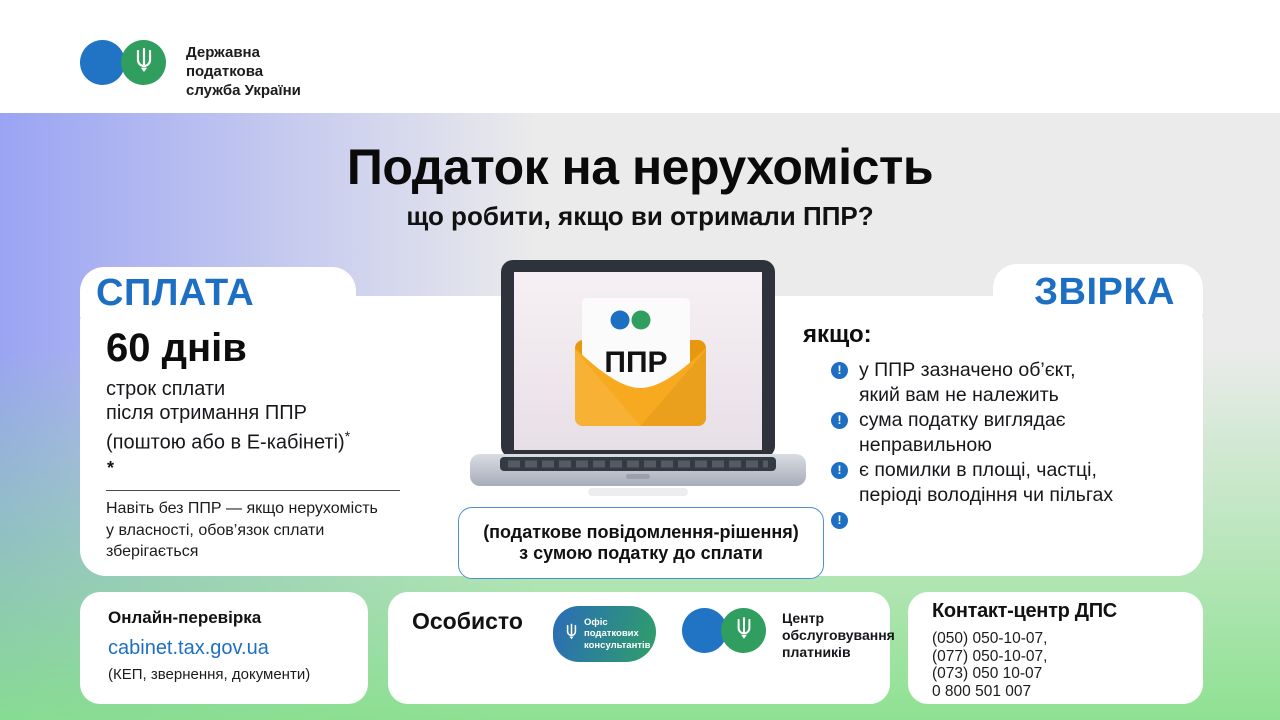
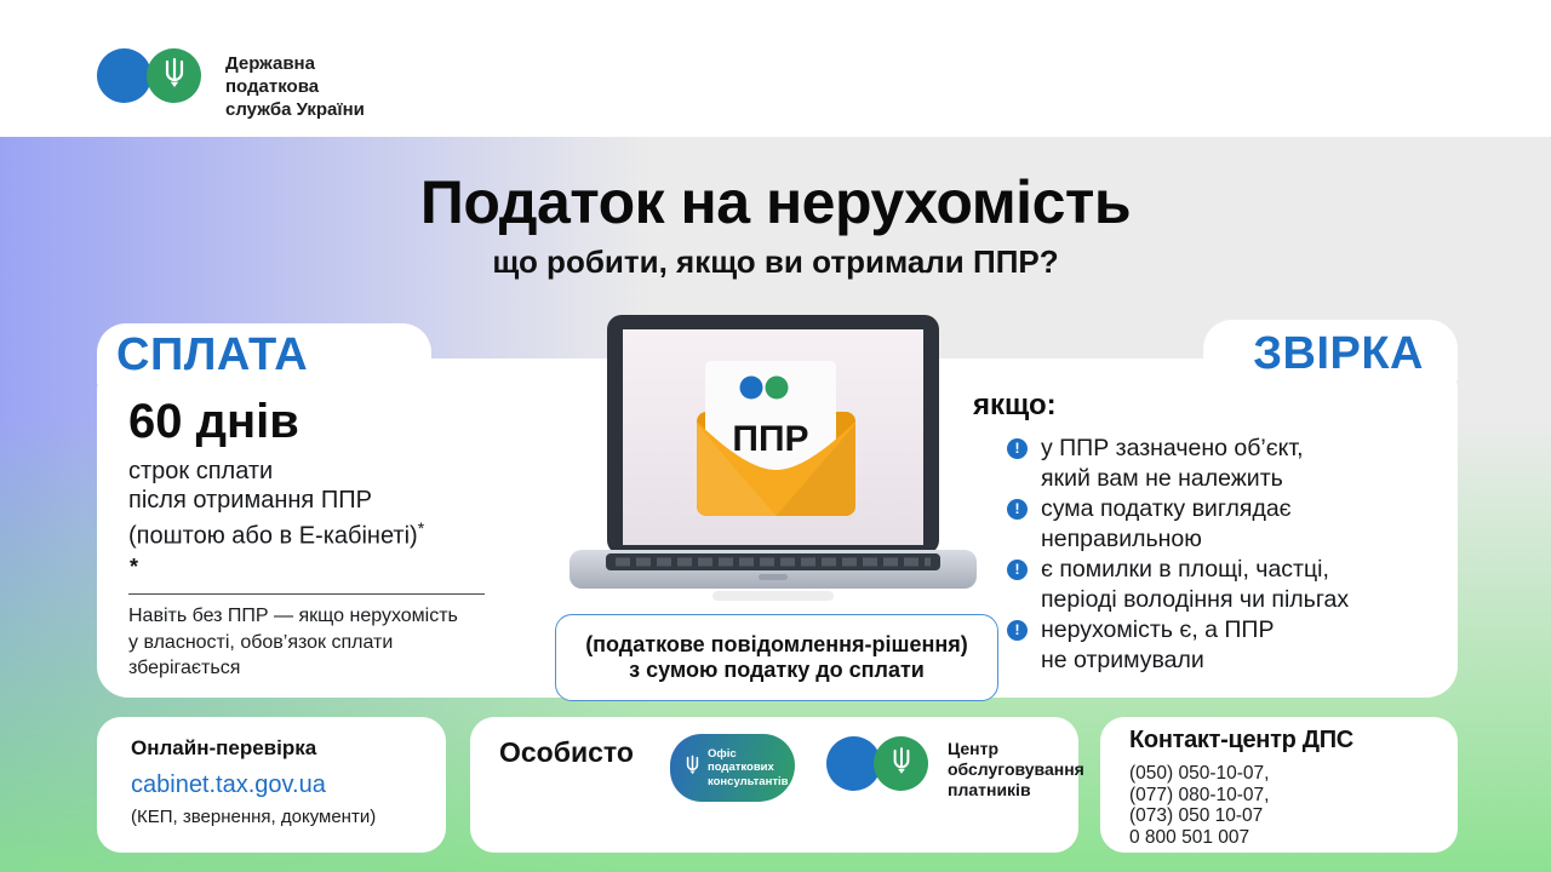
  Державна
  податкова
  служба України
  Податок на нерухомість
  що робити, якщо ви отримали ППР?
  СПЛАТА
  ЗВІРКА
  60 днів
  строк сплати
  після отримання ППР
  (поштою або в Е-кабінеті)*
  *
  Навіть без ППР — якщо нерухомість
  у власності, обов’язок сплати
  зберігається
  ППР
  (податкове повідомлення-рішення)
  з сумою податку до сплати
  якщо:
  !
  у ППР зазначено об’єкт,
  який вам не належить
  !
  сума податку виглядає
  неправильною
  !
  є помилки в площі, частці,
  періоді володіння чи пільгах
  !
+ нерухомість є, а ППР
+ не отримували
  Онлайн-перевірка
  cabinet.tax.gov.ua
  (КЕП, звернення, документи)
  Особисто
  Офіс
  податкових
  консультантів
  Центр
  обслуговування
  платників
  Контакт-центр ДПС
  (050) 050-10-07,
- (077) 050-10-07,
+ (077) 080-10-07,
  (073) 050 10-07
  0 800 501 007
